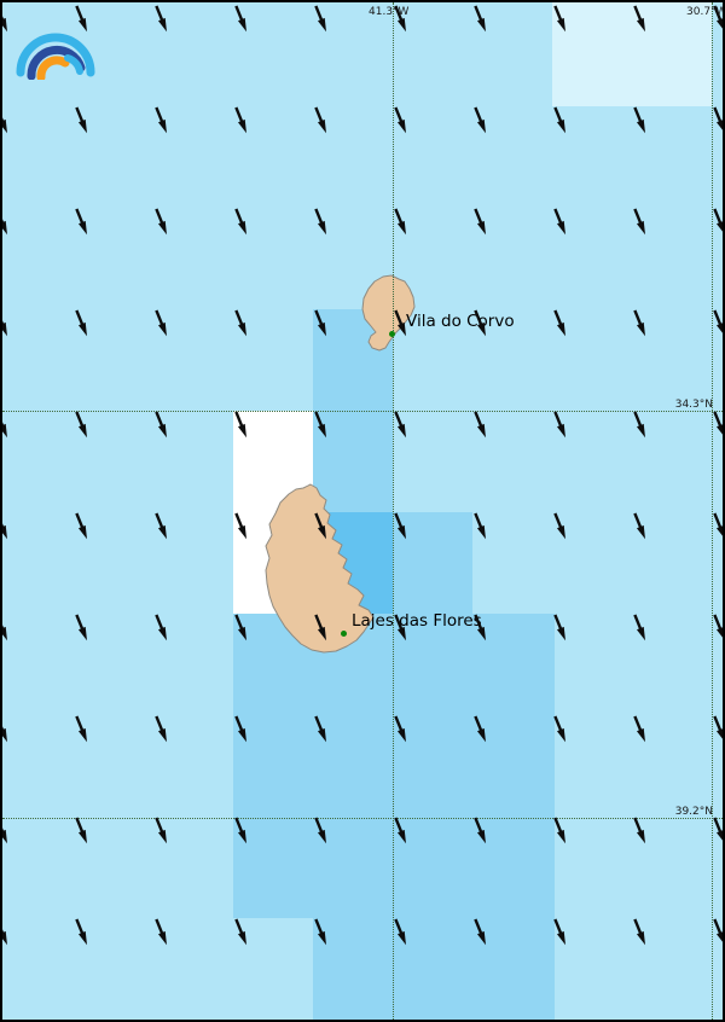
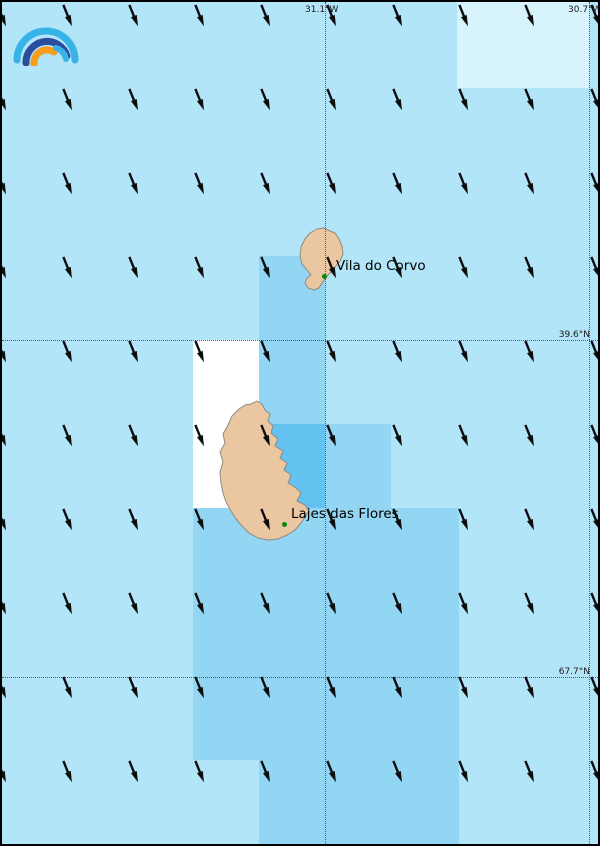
  Vila do Corvo
  Lajes das Flore
- 41.3°W
+ 31.1°W
  30.7°W
- 34.3°N
+ 39.6°N
- 39.2°N
+ 67.7°N
